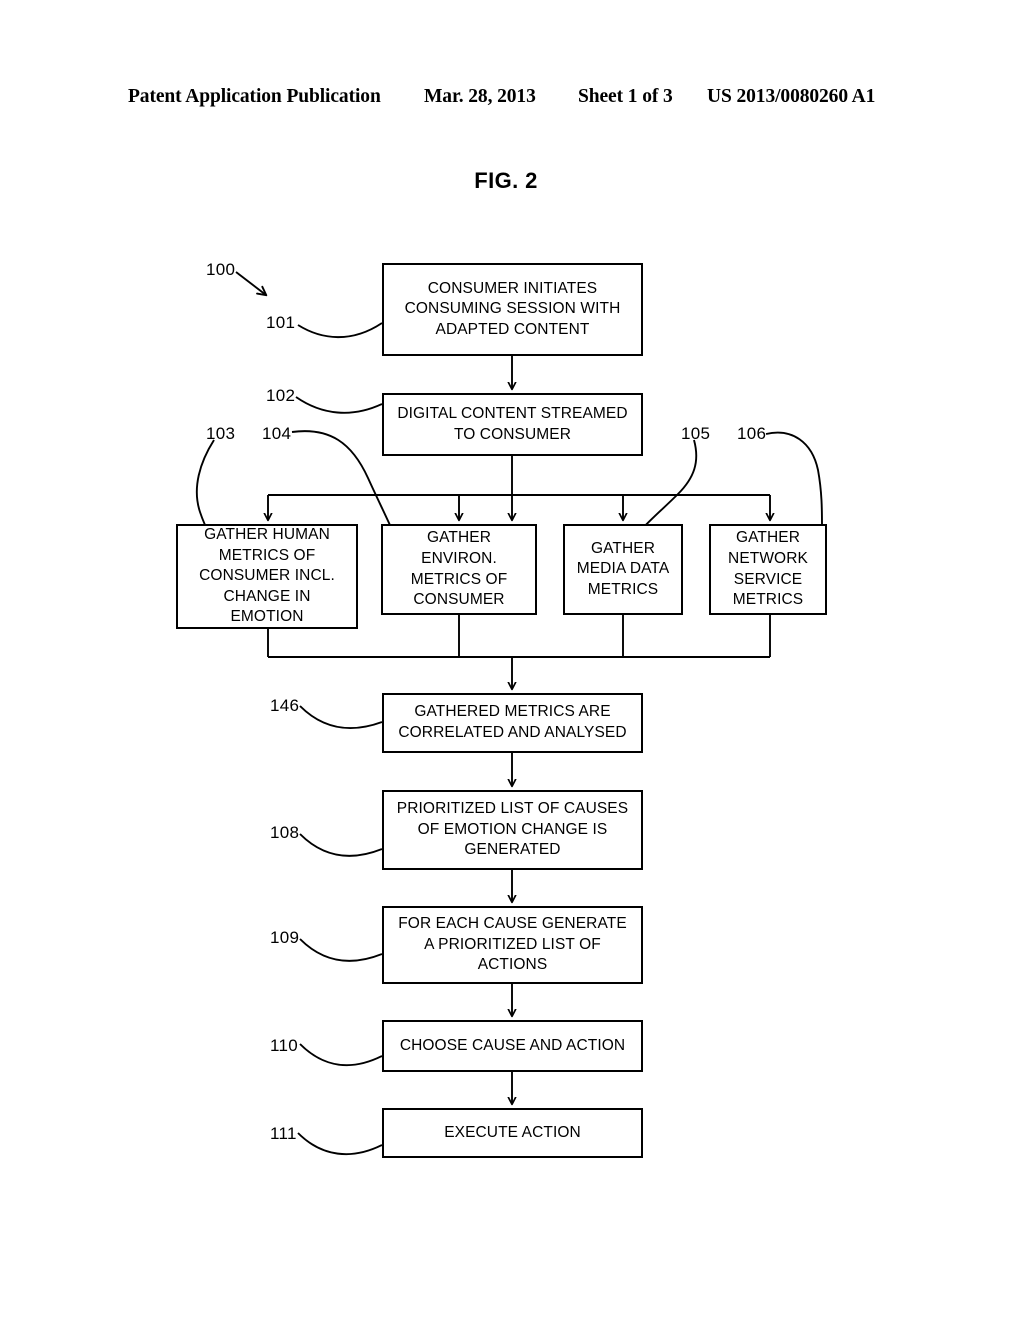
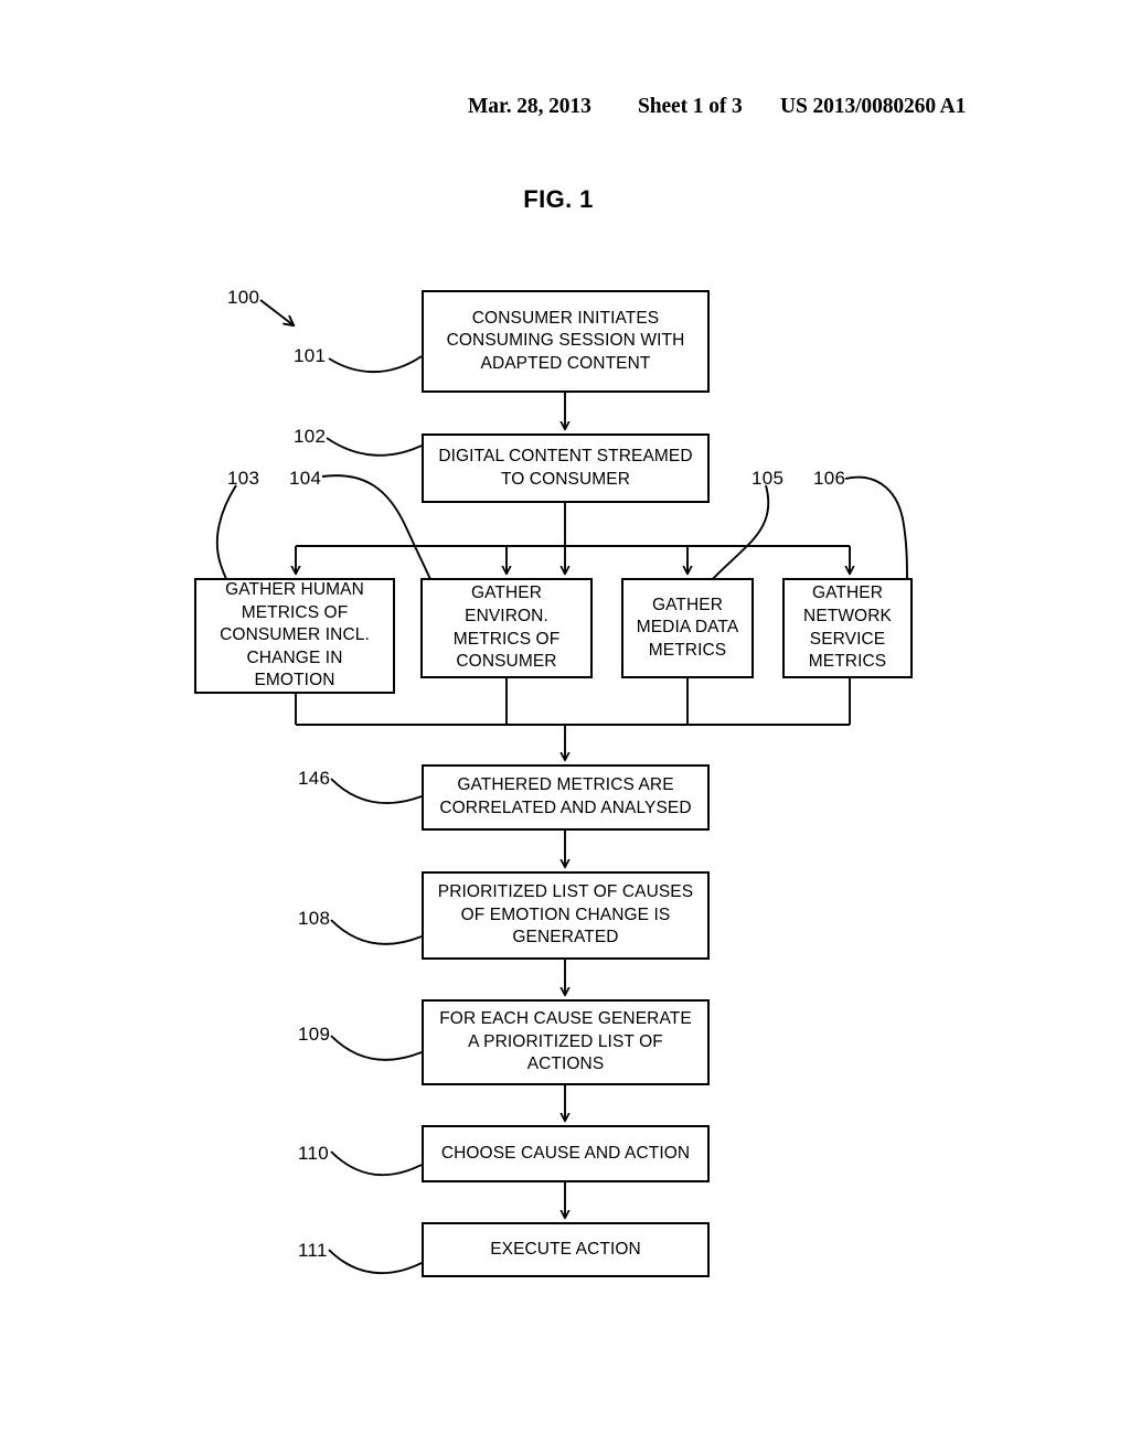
- Patent Application Publication
  Mar. 28, 2013
  Sheet 1 of 3
  US 2013/0080260 A1
- FIG. 2
+ FIG. 1
  CONSUMER INITIATES
  CONSUMING SESSION WITH
  ADAPTED CONTENT
  DIGITAL CONTENT STREAMED
  TO CONSUMER
  GATHER HUMAN
  METRICS OF
  CONSUMER INCL.
  CHANGE IN
  EMOTION
  GATHER
  ENVIRON.
  METRICS OF
  CONSUMER
  GATHER
  MEDIA DATA
  METRICS
  GATHER
  NETWORK
  SERVICE
  METRICS
  GATHERED METRICS ARE
  CORRELATED AND ANALYSED
  PRIORITIZED LIST OF CAUSES
  OF EMOTION CHANGE IS
  GENERATED
  FOR EACH CAUSE GENERATE
  A PRIORITIZED LIST OF
  ACTIONS
  CHOOSE CAUSE AND ACTION
  EXECUTE ACTION
  100
  101
  102
  103
  104
  105
  106
  146
  108
  109
  110
  111
